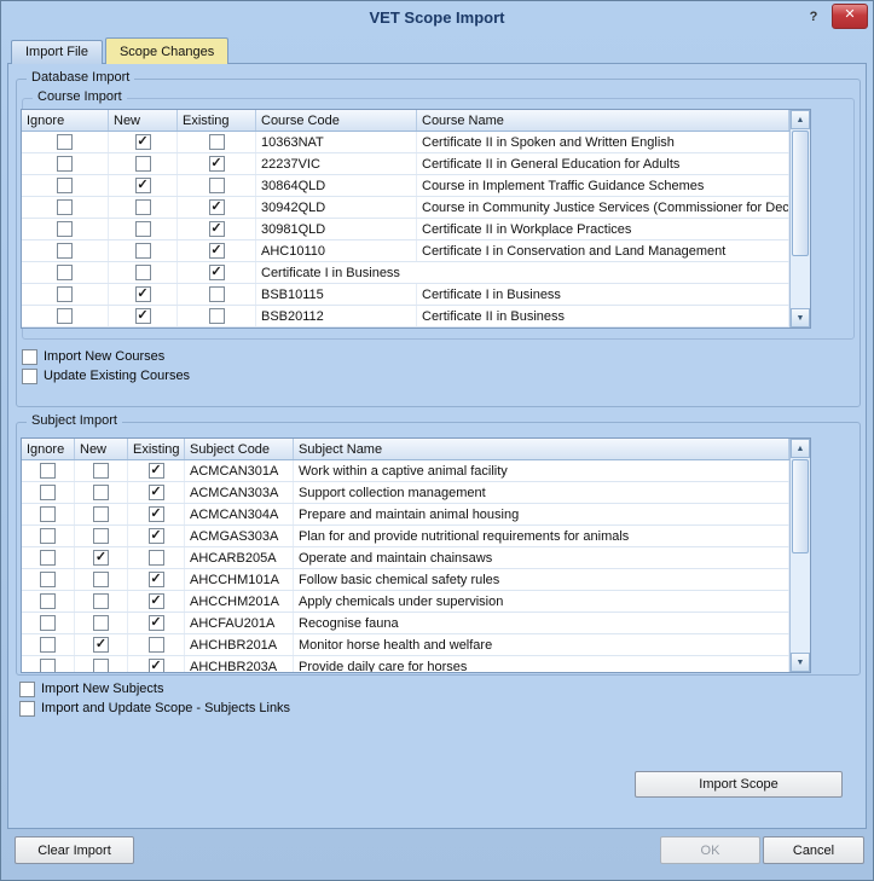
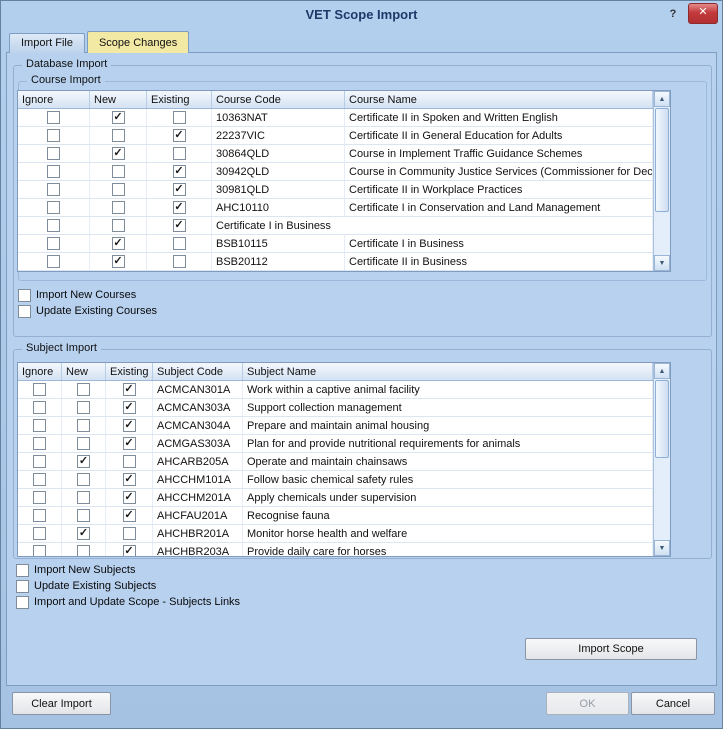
  VET Scope Import
  ?
  ✕
  Import File
  Scope Changes
  Database Import
  Course Import
  Ignore
  New
  Existing
  Course Code
  Course Name
  ✓
  10363NAT
  Certificate II in Spoken and Written English
  ✓
  22237VIC
  Certificate II in General Education for Adults
  ✓
  30864QLD
  Course in Implement Traffic Guidance Schemes
  ✓
  30942QLD
  Course in Community Justice Services (Commissioner for Dec
  ✓
  30981QLD
  Certificate II in Workplace Practices
  ✓
  AHC10110
  Certificate I in Conservation and Land Management
  ✓
  Certificate I in Business
  ✓
  BSB10115
  Certificate I in Business
  ✓
  BSB20112
  Certificate II in Business
  Import New Courses
  Update Existing Courses
  Subject Import
  Ignore
  New
  Existing
  Subject Code
  Subject Name
  ✓
  ACMCAN301A
  Work within a captive animal facility
  ✓
  ACMCAN303A
  Support collection management
  ✓
  ACMCAN304A
  Prepare and maintain animal housing
  ✓
  ACMGAS303A
  Plan for and provide nutritional requirements for animals
  ✓
  AHCARB205A
  Operate and maintain chainsaws
  ✓
  AHCCHM101A
  Follow basic chemical safety rules
  ✓
  AHCCHM201A
  Apply chemicals under supervision
  ✓
  AHCFAU201A
  Recognise fauna
  ✓
  AHCHBR201A
  Monitor horse health and welfare
  ✓
  AHCHBR203A
  Provide daily care for horses
  Import New Subjects
+ Update Existing Subjects
  Import and Update Scope - Subjects Links
  Import Scope
  Clear Import
  OK
  Cancel
